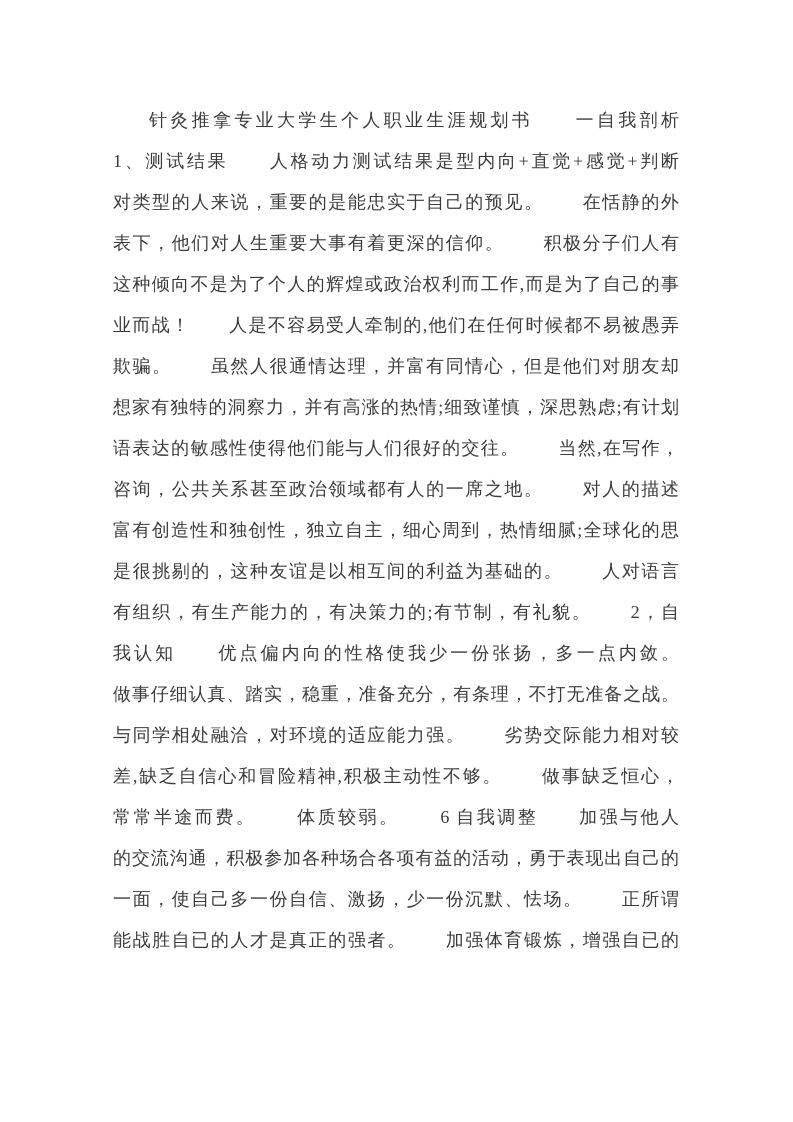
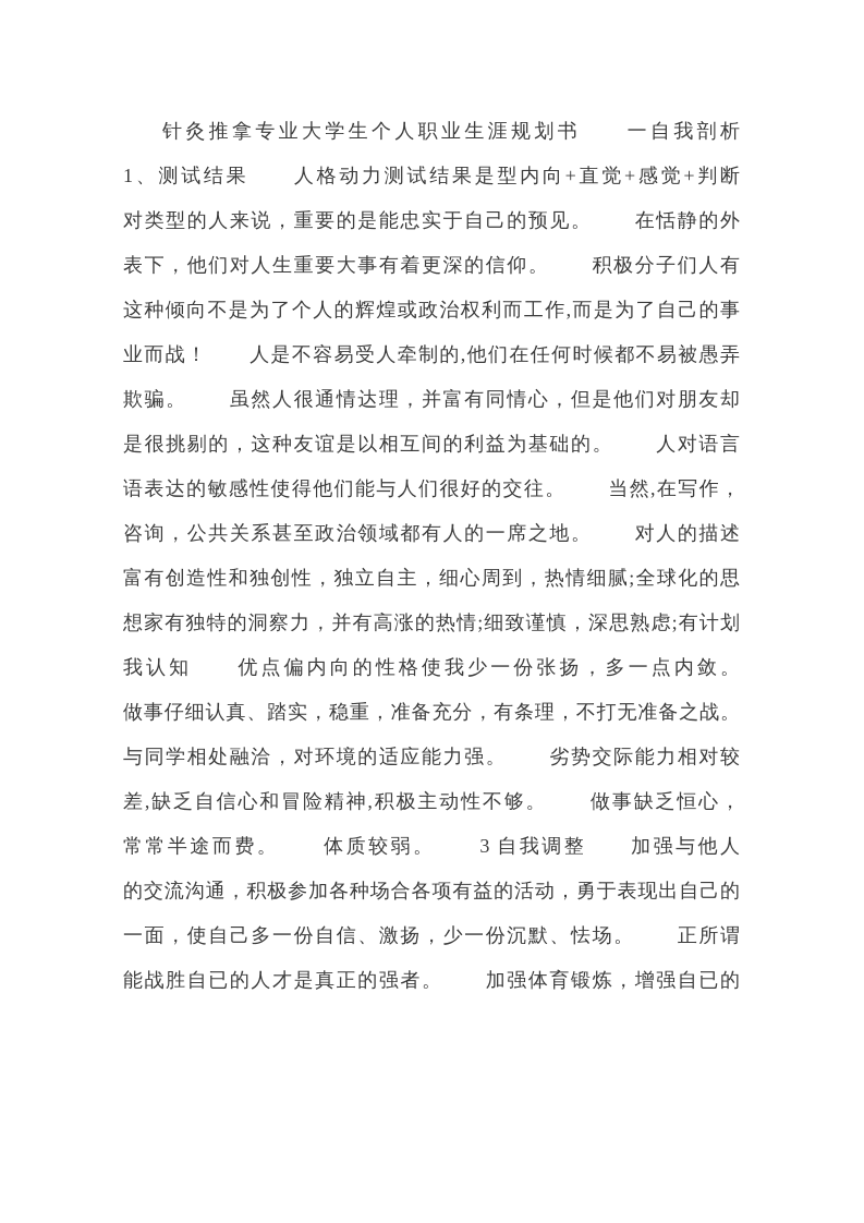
  针灸推拿专业大学生个人职业生涯规划书 一自我剖析
  1、测试结果 人格动力测试结果是型内向+直觉+感觉+判断
  对类型的人来说，重要的是能忠实于自己的预见。 在恬静的外
  表下，他们对人生重要大事有着更深的信仰。 积极分子们人有
  这种倾向不是为了个人的辉煌或政治权利而工作,而是为了自己的事
  业而战！ 人是不容易受人牵制的,他们在任何时候都不易被愚弄
  欺骗。 虽然人很通情达理，并富有同情心，但是他们对朋友却
- 想家有独特的洞察力，并有高涨的热情;细致谨慎，深思熟虑;有计划
+ 是很挑剔的，这种友谊是以相互间的利益为基础的。 人对语言
  语表达的敏感性使得他们能与人们很好的交往。 当然,在写作，
  咨询，公共关系甚至政治领域都有人的一席之地。 对人的描述
  富有创造性和独创性，独立自主，细心周到，热情细腻;全球化的思
- 是很挑剔的，这种友谊是以相互间的利益为基础的。 人对语言
+ 想家有独特的洞察力，并有高涨的热情;细致谨慎，深思熟虑;有计划
- 有组织，有生产能力的，有决策力的;有节制，有礼貌。 2，自
  我认知 优点偏内向的性格使我少一份张扬，多一点内敛。
  做事仔细认真、踏实，稳重，准备充分，有条理，不打无准备之战。
  与同学相处融洽，对环境的适应能力强。 劣势交际能力相对较
  差,缺乏自信心和冒险精神,积极主动性不够。 做事缺乏恒心，
- 常常半途而费。 体质较弱。 6 自我调整 加强与他人
+ 常常半途而费。 体质较弱。 3 自我调整 加强与他人
  的交流沟通，积极参加各种场合各项有益的活动，勇于表现出自己的
  一面，使自己多一份自信、激扬，少一份沉默、怯场。 正所谓
  能战胜自已的人才是真正的强者。 加强体育锻炼，增强自已的
